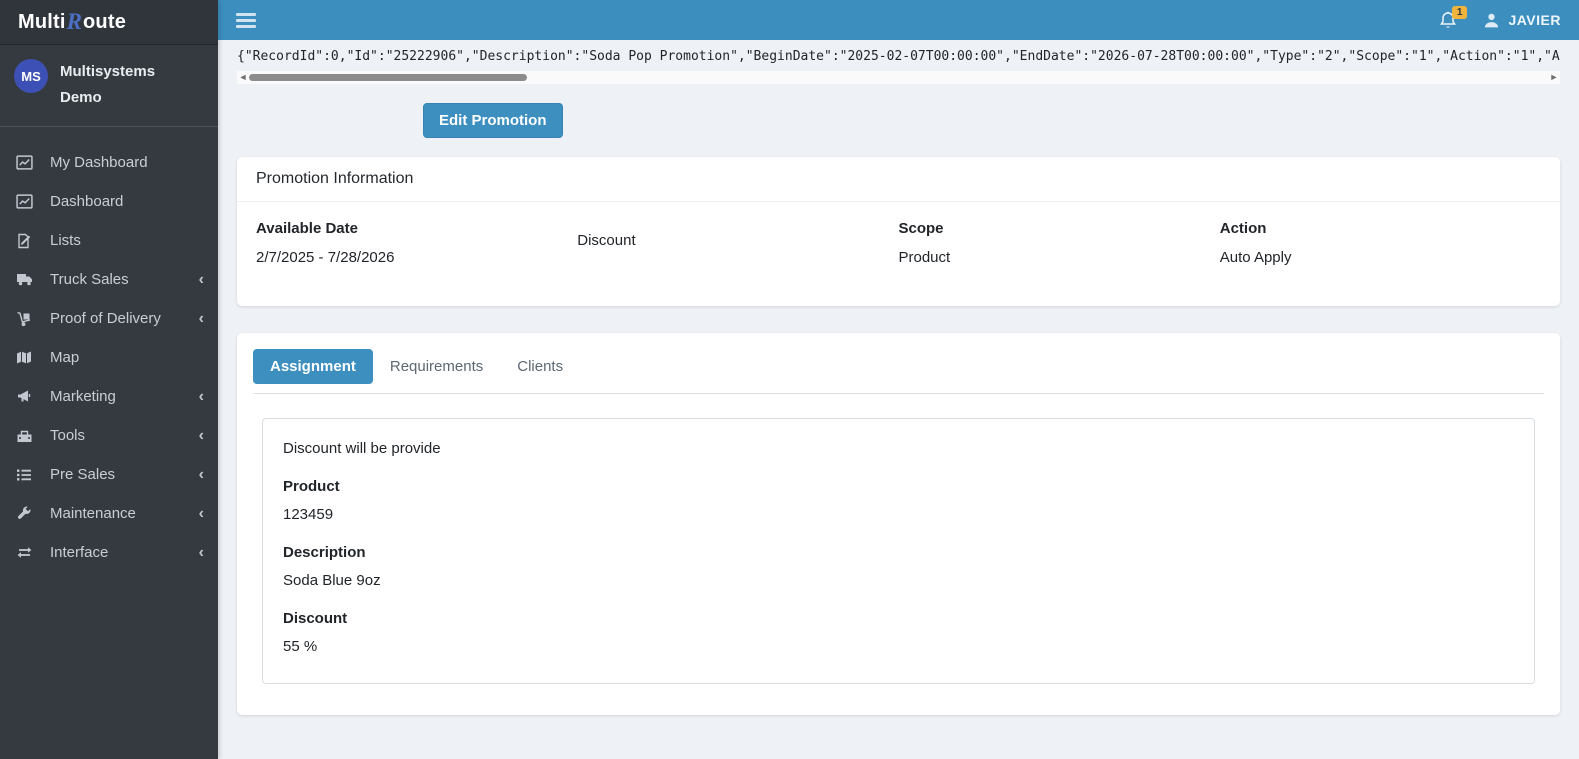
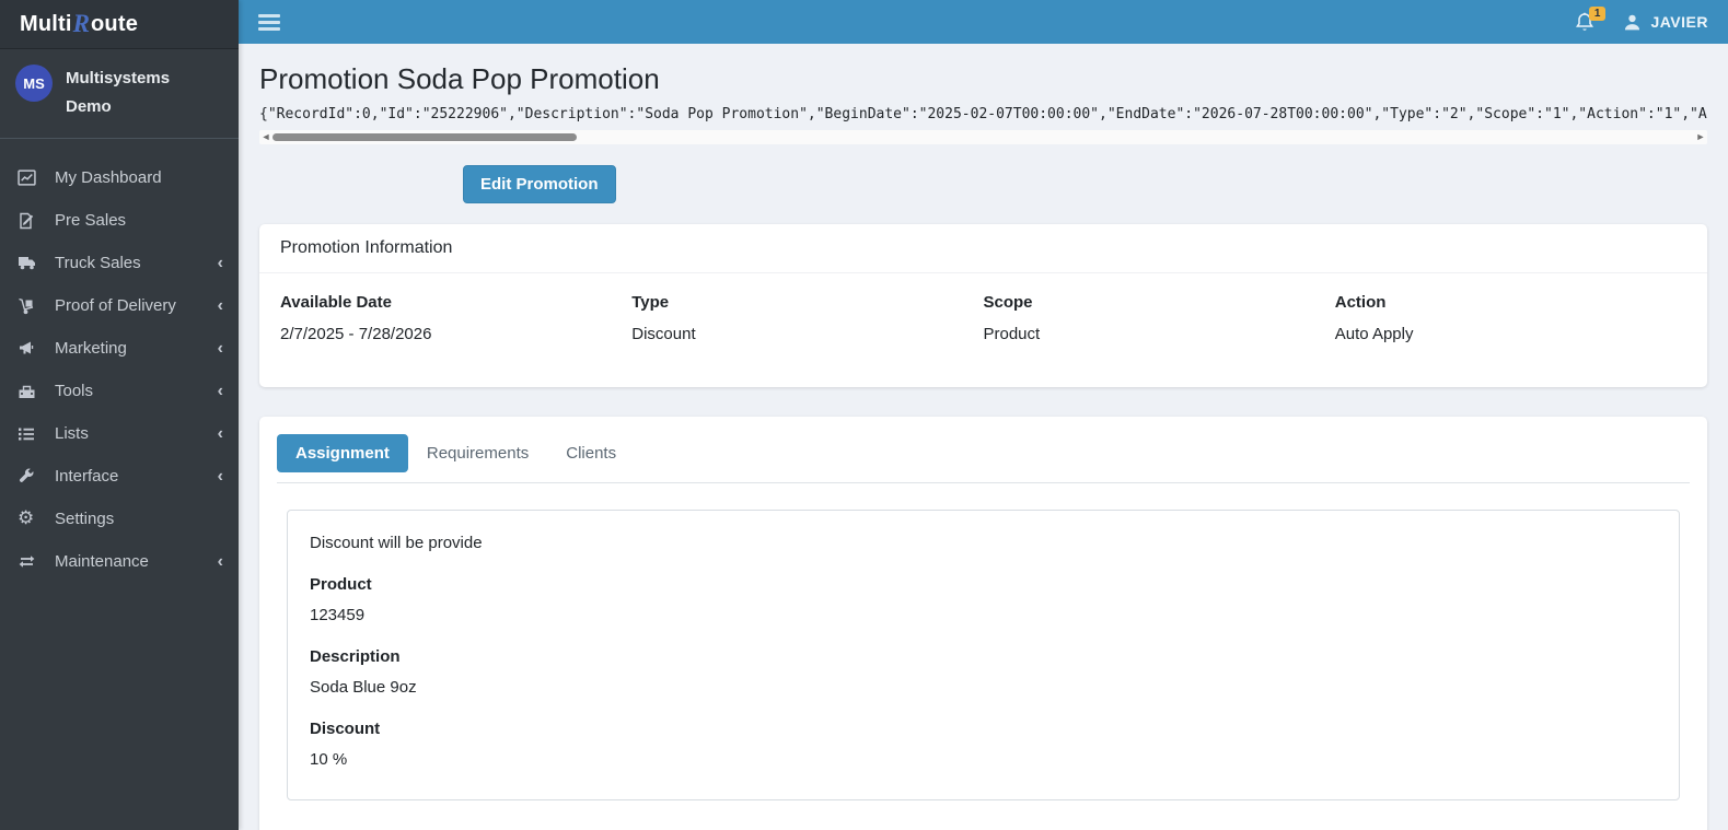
  Multi
  R
  oute
  MS
  Multisystems Demo
  My Dashboard
- Dashboard
- Lists
+ Pre Sales
  Truck Sales
  ‹
  Proof of Delivery
  ‹
- Map
  Marketing
  ‹
  Tools
  ‹
- Pre Sales
+ Lists
  ‹
- Maintenance
+ Interface
  ‹
+ ⚙
+ Settings
- Interface
+ Maintenance
  ‹
  1
  JAVIER
+ Promotion Soda Pop Promotion
  {"RecordId":0,"Id":"25222906","Description":"Soda Pop Promotion","BeginDate":"2025-02-07T00:00:00","EndDate":"2026-07-28T00:00:00","Type":"2","Scope":"1","Action":"1","A
  ◄
  ►
  Edit Promotion
  Promotion Information
  Available Date
  2/7/2025 - 7/28/2026
+ Type
  Discount
  Scope
  Product
  Action
  Auto Apply
  Assignment
  Requirements
  Clients
  Discount will be provide
  Product
  123459
  Description
  Soda Blue 9oz
  Discount
- 55 %
+ 10 %
